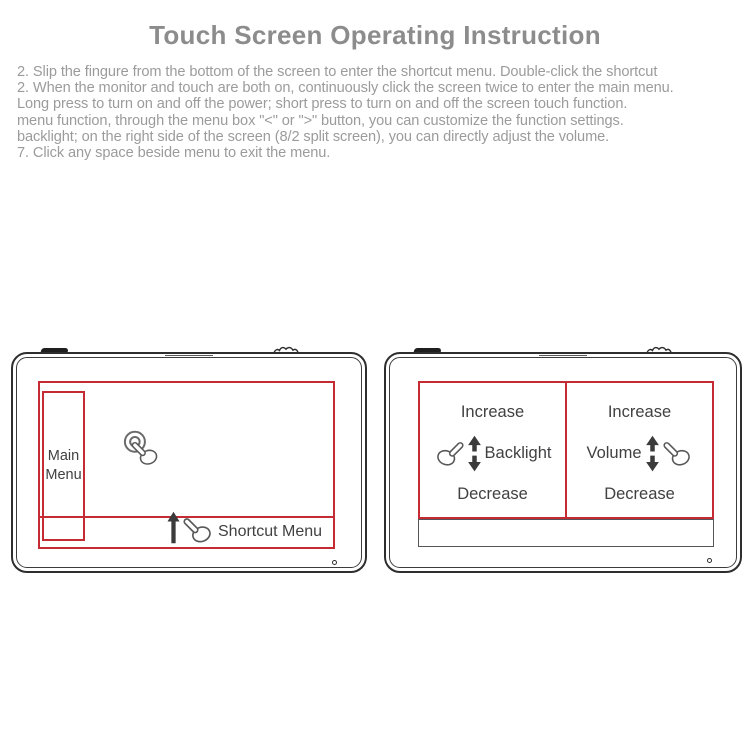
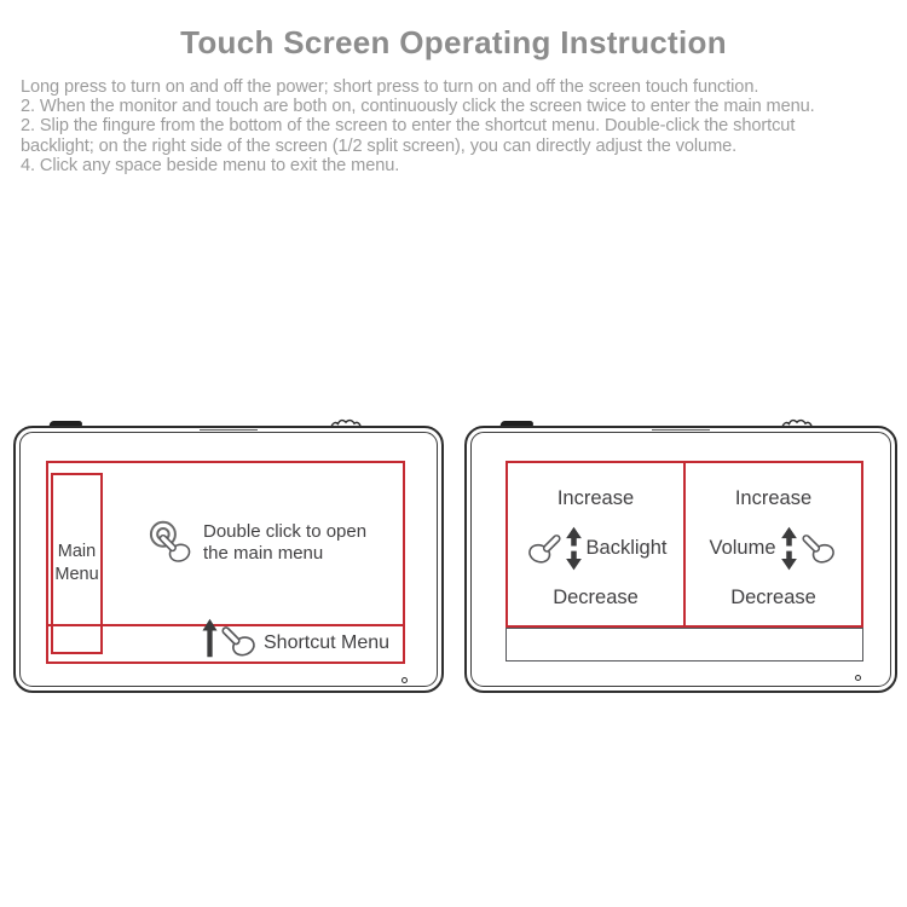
  Touch Screen Operating Instruction
- 2. Slip the fingure from the bottom of the screen to enter the shortcut menu. Double-click the shortcut
+ Long press to turn on and off the power; short press to turn on and off the screen touch function.
  2. When the monitor and touch are both on, continuously click the screen twice to enter the main menu.
- Long press to turn on and off the power; short press to turn on and off the screen touch function.
+ 2. Slip the fingure from the bottom of the screen to enter the shortcut menu. Double-click the shortcut
- menu function, through the menu box "<" or ">" button, you can customize the function settings.
- backlight; on the right side of the screen (8/2 split screen), you can directly adjust the volume.
+ backlight; on the right side of the screen (1/2 split screen), you can directly adjust the volume.
- 7. Click any space beside menu to exit the menu.
+ 4. Click any space beside menu to exit the menu.
  Main Menu
+ Double click to open the main menu
  Shortcut Menu
  Increase
  Backlight
  Decrease
  Increase
  Volume
  Decrease
